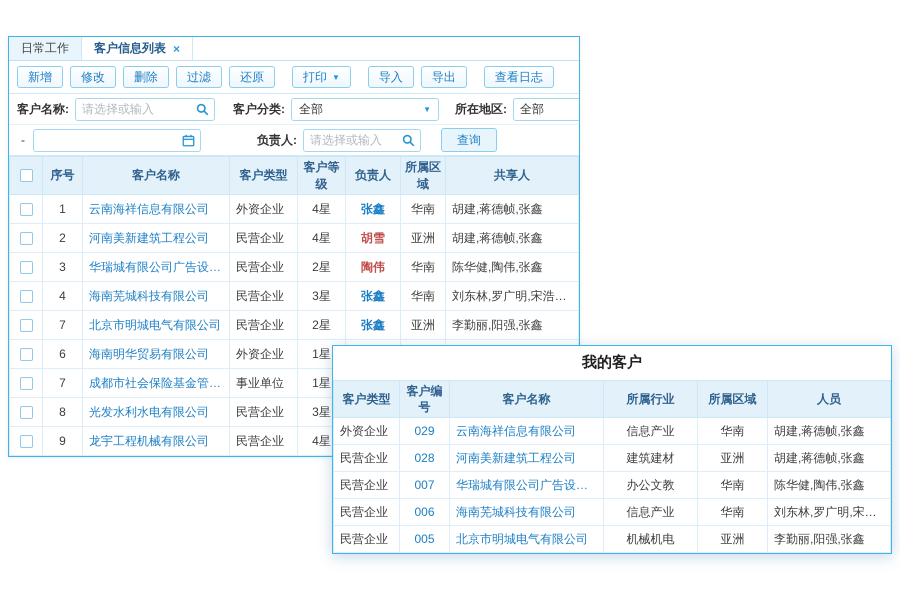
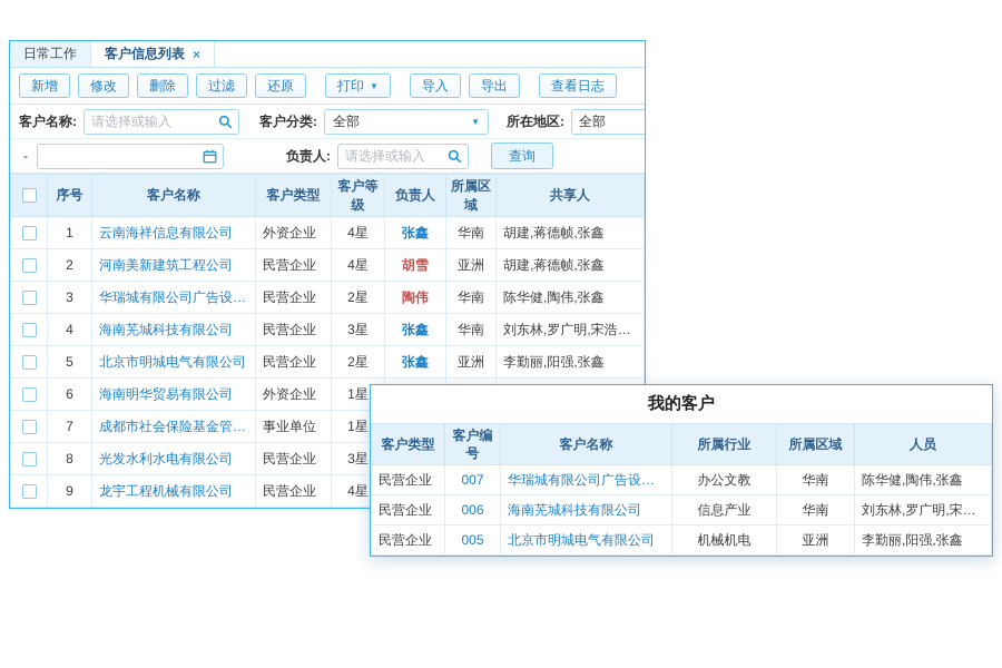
  日常工作
  客户信息列表
  ×
  新增
  修改
  删除
  过滤
  还原
  打印
  ▼
  导入
  导出
  查看日志
  客户名称:
  请选择或输入
  客户分类:
  全部
  ▼
  所在地区:
  全部
  -
  负责人:
  请选择或输入
  查询
  	序号	客户名称	客户类型	客户等级	负责人	所属区域	共享人
  	1	云南海祥信息有限公司	外资企业	4星	张鑫	华南	胡建,蒋德帧,张鑫
  	2	河南美新建筑工程公司	民营企业	4星	胡雪	亚洲	胡建,蒋德帧,张鑫
  	3	华瑞城有限公司广告设计部	民营企业	2星	陶伟	华南	陈华健,陶伟,张鑫
  	4	海南芜城科技有限公司	民营企业	3星	张鑫	华南	刘东林,罗广明,宋浩然,张
- 	7	北京市明城电气有限公司	民营企业	2星	张鑫	亚洲	李勤丽,阳强,张鑫
+ 	5	北京市明城电气有限公司	民营企业	2星	张鑫	亚洲	李勤丽,阳强,张鑫
  	6	海南明华贸易有限公司	外资企业	1星
  	7	成都市社会保险基金管理...	事业单位	1星
  	8	光发水利水电有限公司	民营企业	3星
  	9	龙宇工程机械有限公司	民营企业	4星
  我的客户
  客户类型	客户编号	客户名称	所属行业	所属区域	人员
- 外资企业	029	云南海祥信息有限公司	信息产业	华南	胡建,蒋德帧,张鑫
- 民营企业	028	河南美新建筑工程公司	建筑建材	亚洲	胡建,蒋德帧,张鑫
  民营企业	007	华瑞城有限公司广告设计部	办公文教	华南	陈华健,陶伟,张鑫
  民营企业	006	海南芜城科技有限公司	信息产业	华南	刘东林,罗广明,宋浩然.
  民营企业	005	北京市明城电气有限公司	机械机电	亚洲	李勤丽,阳强,张鑫
